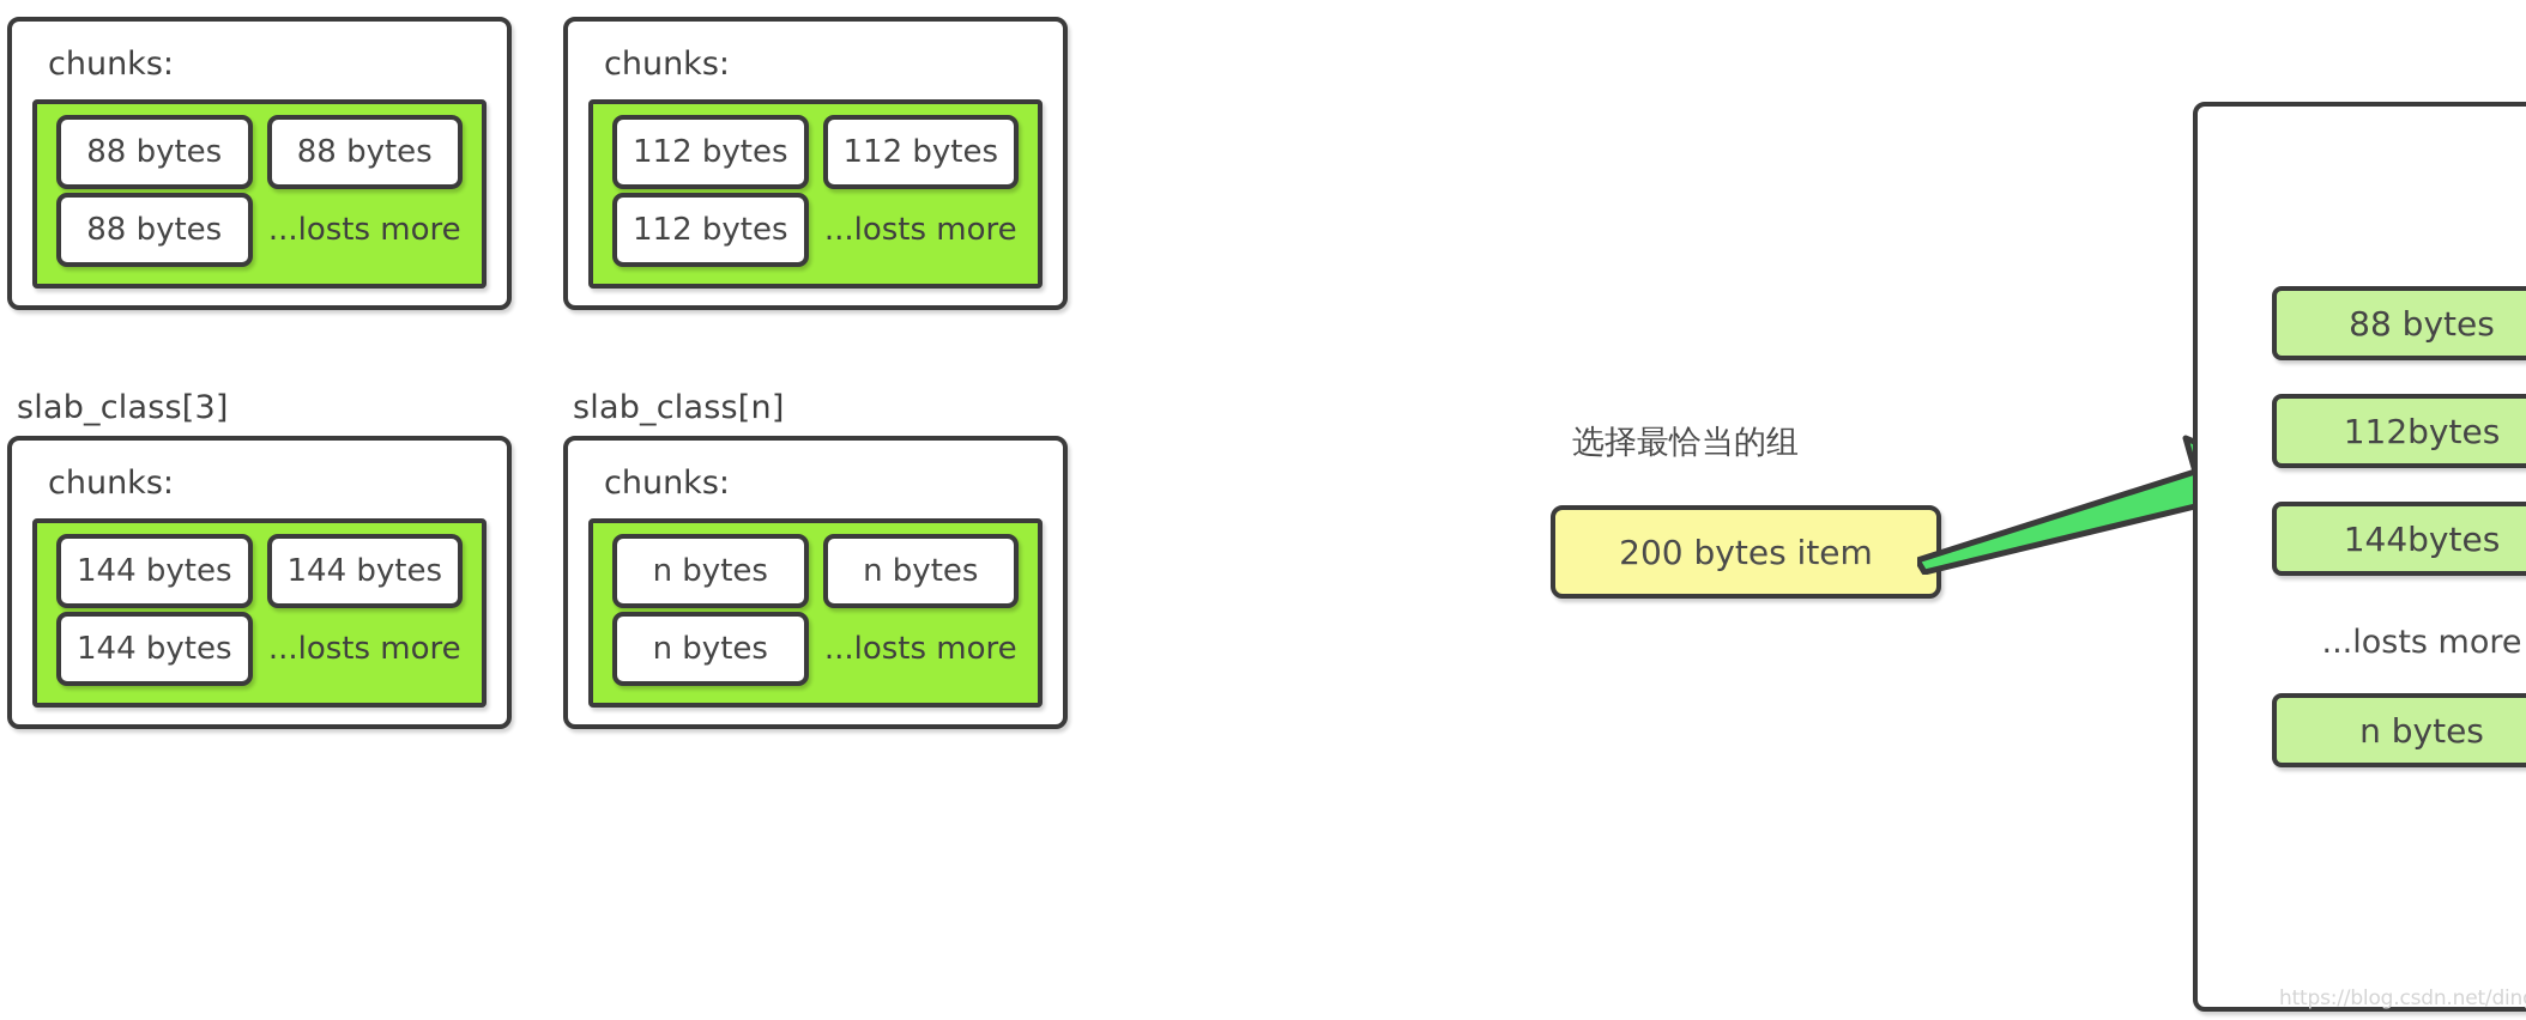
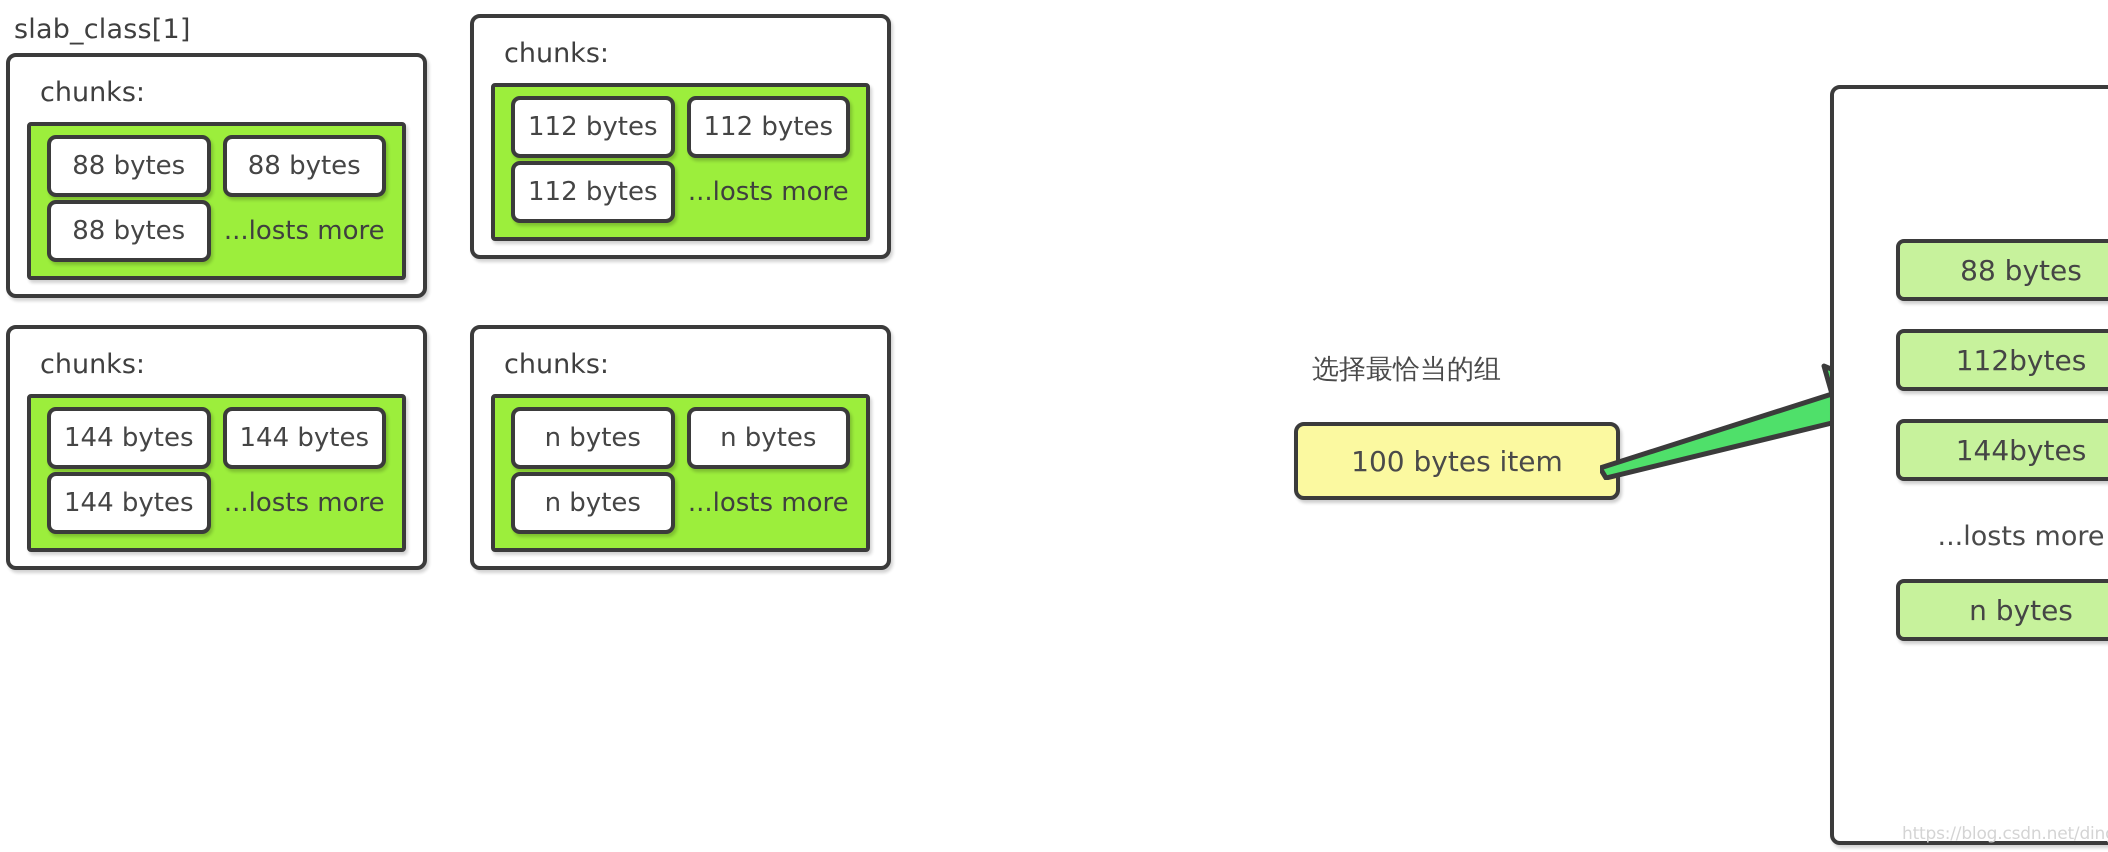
+ slab_class[1]
  chunks:
  88 bytes
  88 bytes
  88 bytes
  ...losts more
  chunks:
  112 bytes
  112 bytes
  112 bytes
  ...losts more
- slab_class[3]
  chunks:
  144 bytes
  144 bytes
  144 bytes
  ...losts more
- slab_class[n]
  chunks:
  n bytes
  n bytes
  n bytes
  ...losts more
  选择最恰当的组
- 200 bytes item
+ 100 bytes item
  88 bytes
  112bytes
  144bytes
  ...losts more
  n bytes
  https://blog.csdn.net/din
